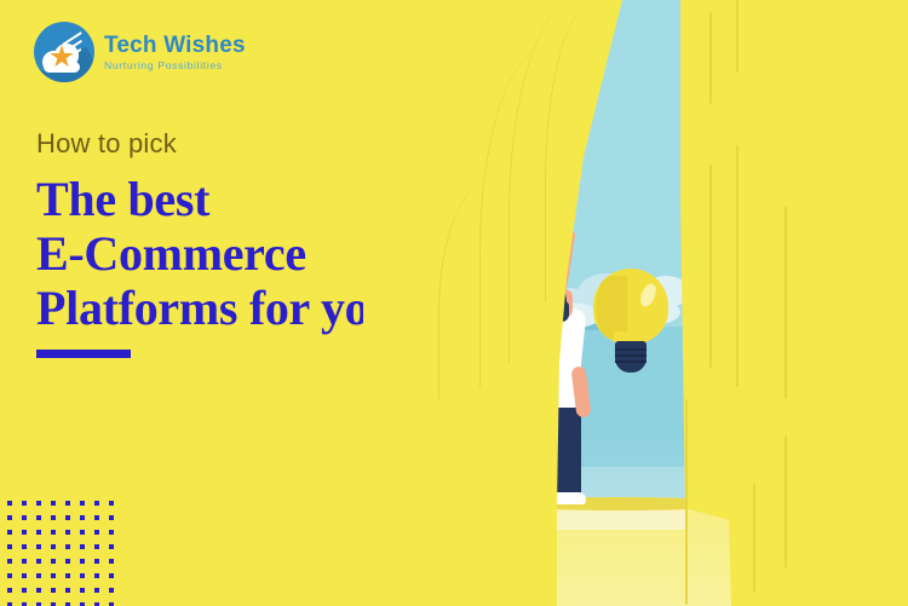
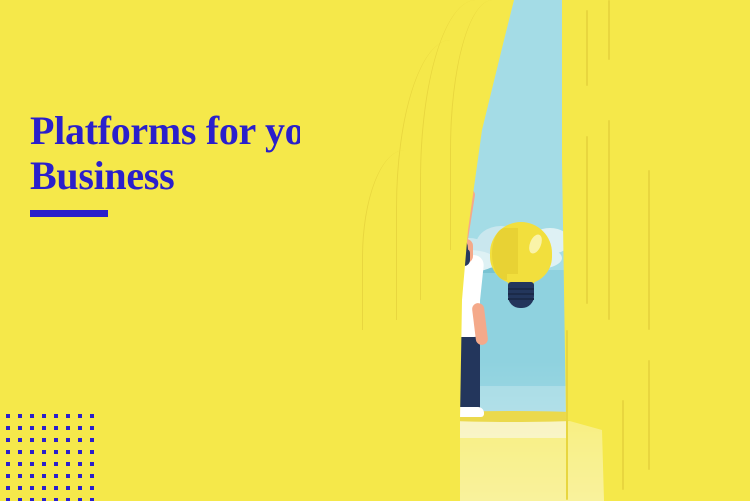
- Tech Wishes
- Nurturing Possibilities
- How to pick
- The best
- E-Commerce
  Platforms for yo
+ Business
